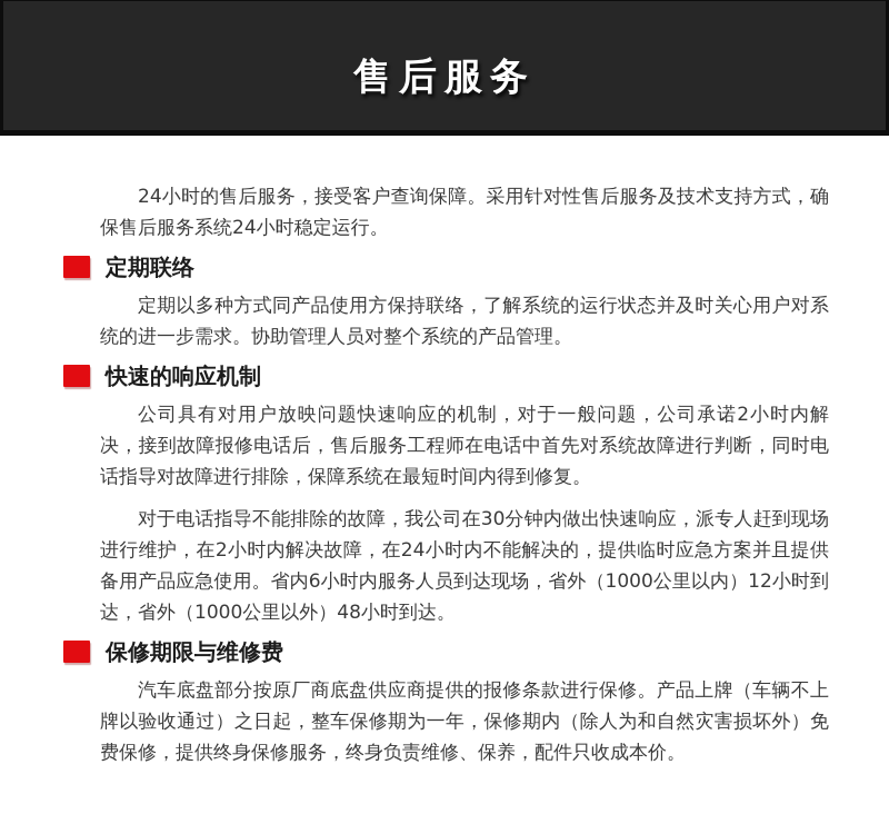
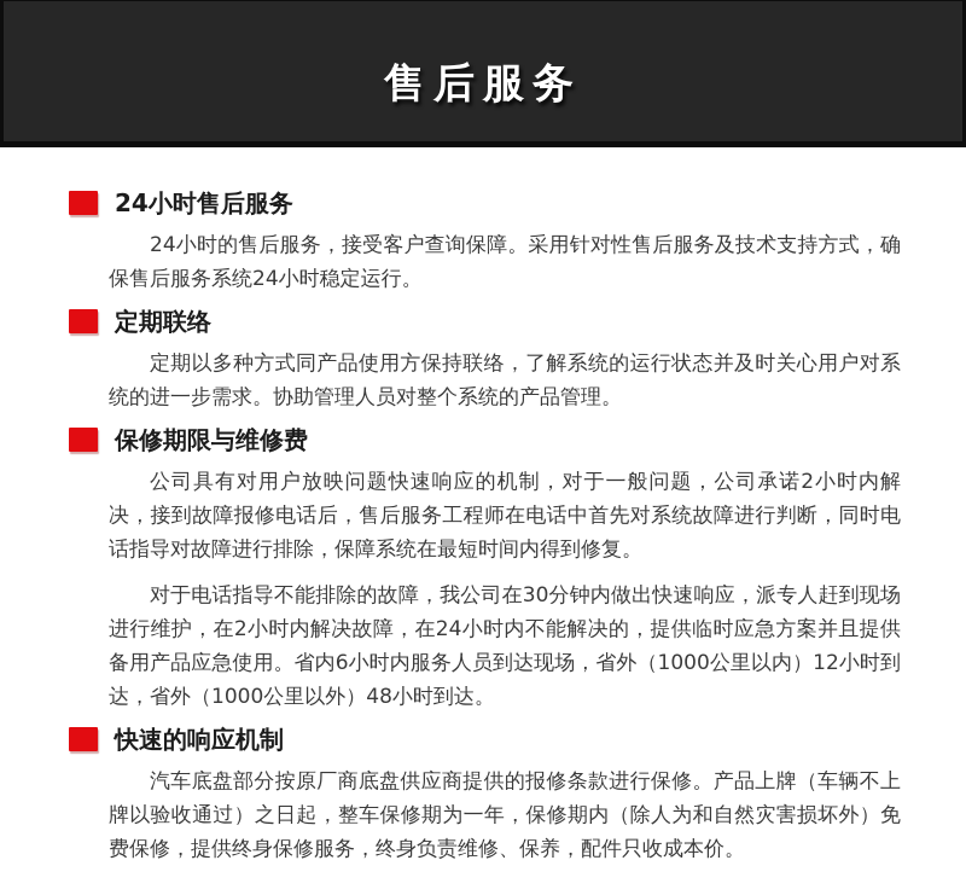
  售后服务
+ 24小时售后服务
  24小时的售后服务，接受客户查询保障。采用针对性售后服务及技术支持方式，确保售后服务系统24小时稳定运行。
  定期联络
  定期以多种方式同产品使用方保持联络，了解系统的运行状态并及时关心用户对系统的进一步需求。协助管理人员对整个系统的产品管理。
- 快速的响应机制
+ 保修期限与维修费
  公司具有对用户放映问题快速响应的机制，对于一般问题，公司承诺2小时内解决，接到故障报修电话后，售后服务工程师在电话中首先对系统故障进行判断，同时电话指导对故障进行排除，保障系统在最短时间内得到修复。
  对于电话指导不能排除的故障，我公司在30分钟内做出快速响应，派专人赶到现场进行维护，在2小时内解决故障，在24小时内不能解决的，提供临时应急方案并且提供备用产品应急使用。省内6小时内服务人员到达现场，省外（1000公里以内）12小时到达，省外（1000公里以外）48小时到达。
- 保修期限与维修费
+ 快速的响应机制
  汽车底盘部分按原厂商底盘供应商提供的报修条款进行保修。产品上牌（车辆不上牌以验收通过）之日起，整车保修期为一年，保修期内（除人为和自然灾害损坏外）免费保修，提供终身保修服务，终身负责维修、保养，配件只收成本价。
